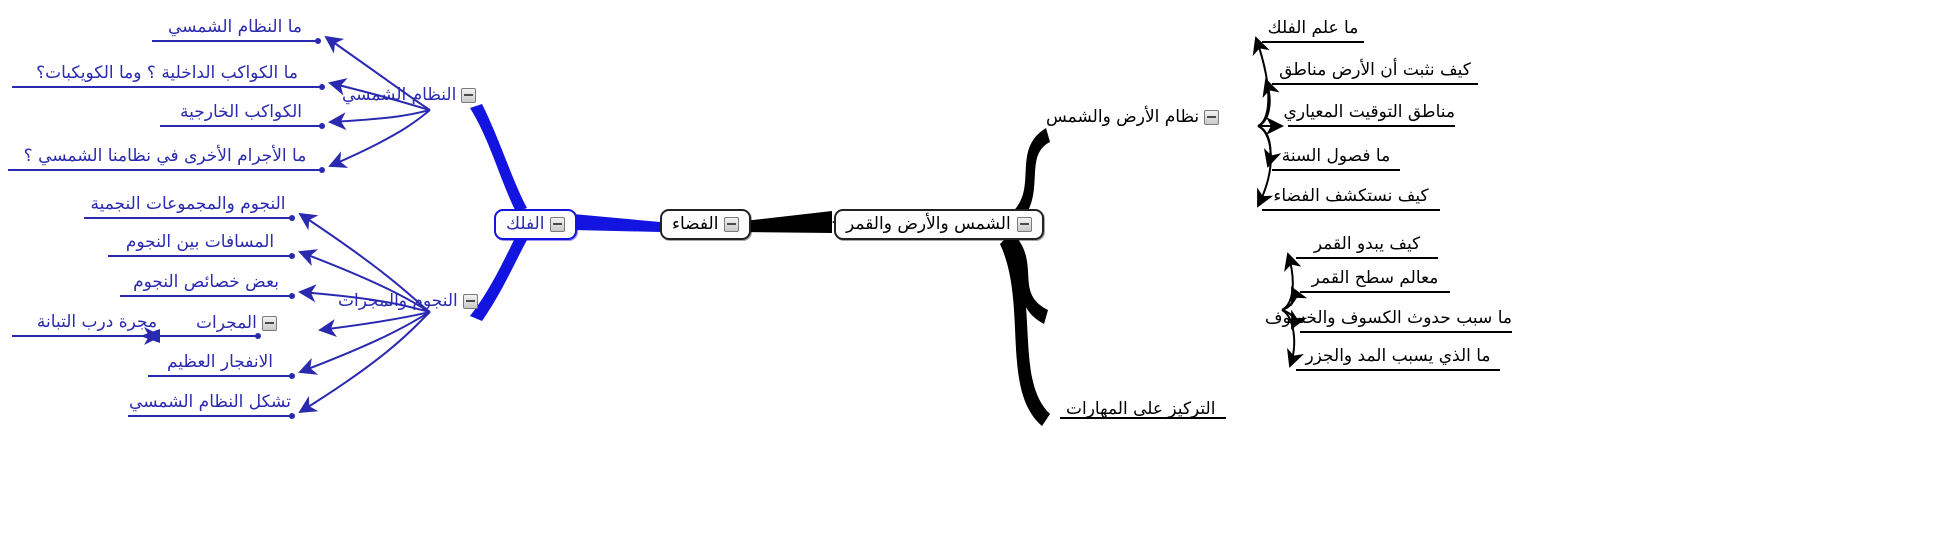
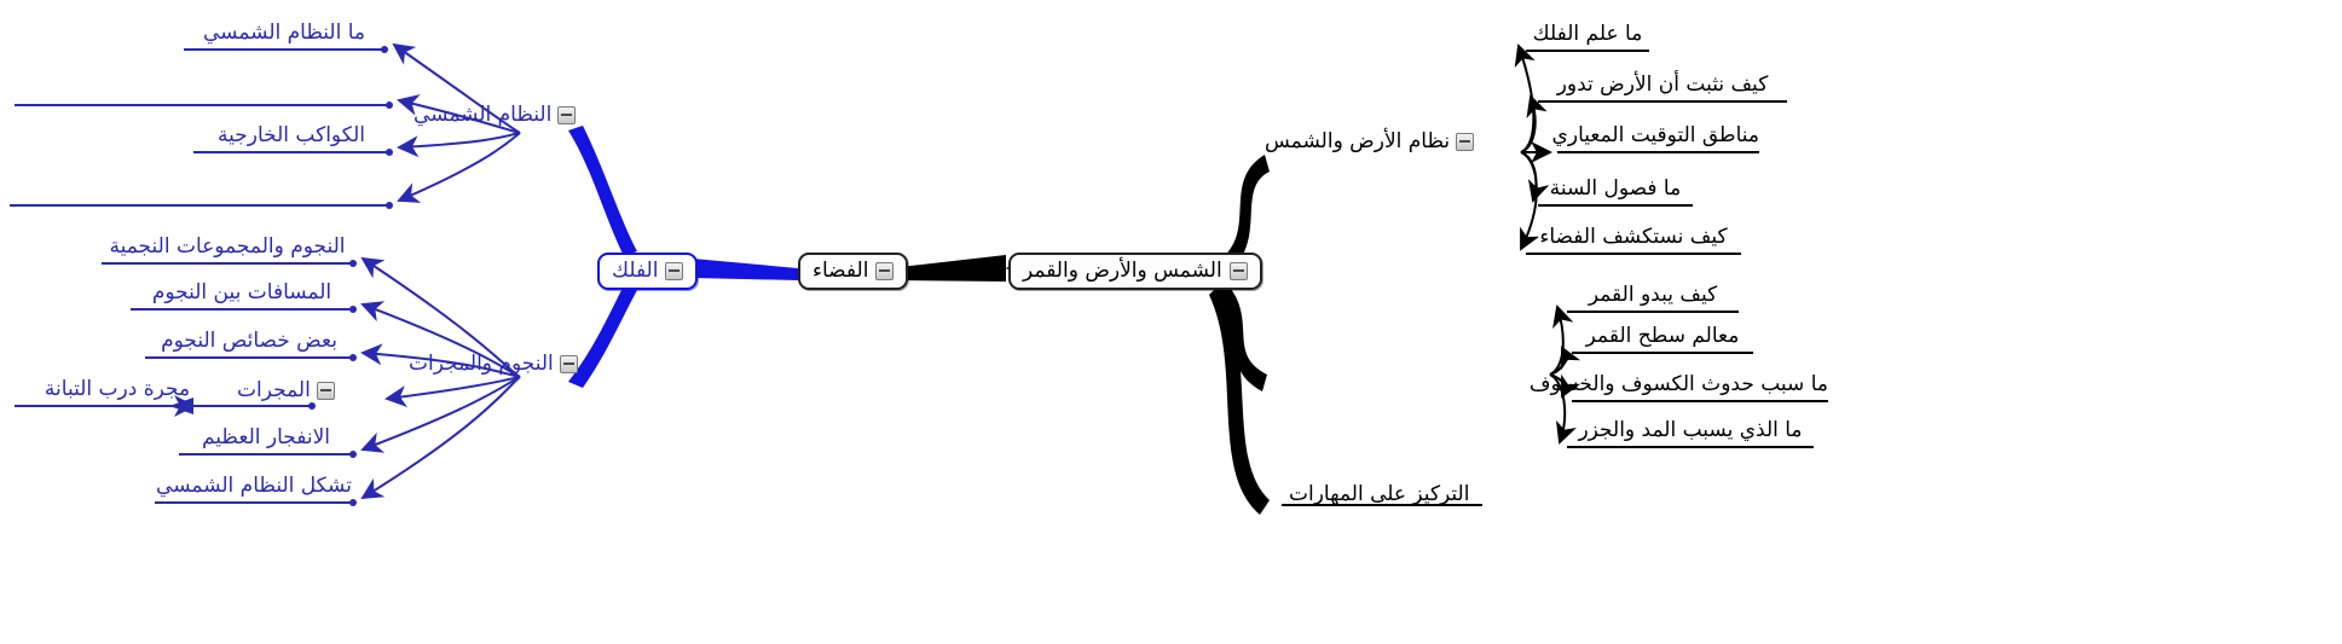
  الفضاء
  الفلك
  الشمس والأرض والقمر
  النظام الشمسي
  النجوم والمجرات
  المجرات
  ما النظام الشمسي
- ما الكواكب الداخلية ؟ وما الكويكبات؟
  الكواكب الخارجية
- ما الأجرام الأخرى في نظامنا الشمسي ؟
  النجوم والمجموعات النجمية
  المسافات بين النجوم
  بعض خصائص النجوم
  مجرة درب التبانة
  الانفجار العظيم
  تشكل النظام الشمسي
  نظام الأرض والشمس
  التركيز على المهارات
  ما علم الفلك
- كيف نثبت أن الأرض مناطق
+ كيف نثبت أن الأرض تدور
  مناطق التوقيت المعياري
  ما فصول السنة
  كيف نستكشف الفضاء
  كيف يبدو القمر
  معالم سطح القمر
  ما سبب حدوث الكسوف والخسوف
  ما الذي يسبب المد والجزر
